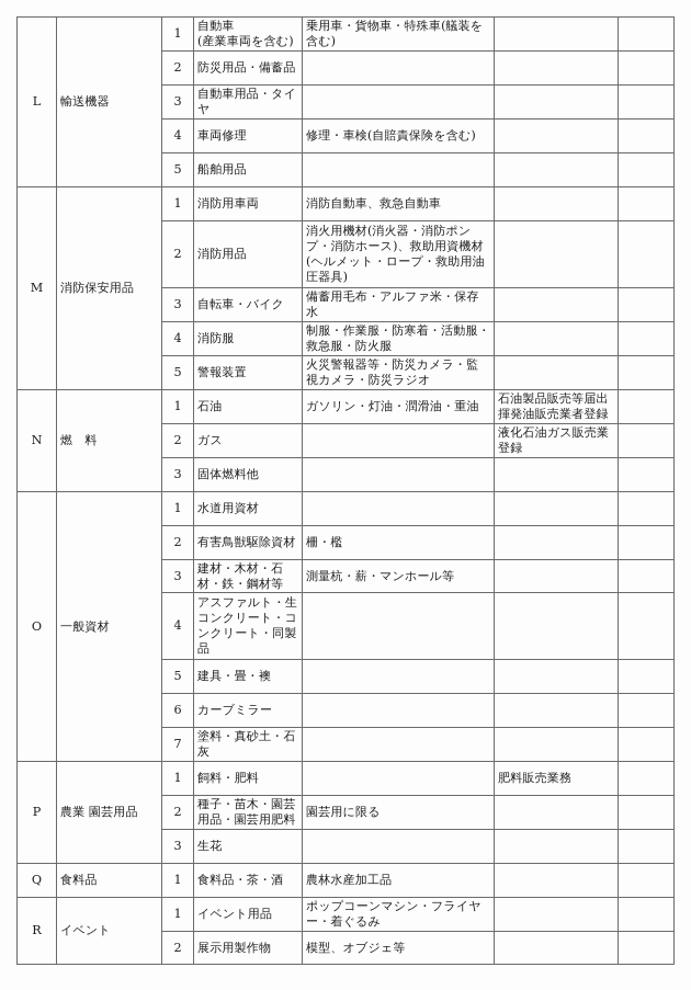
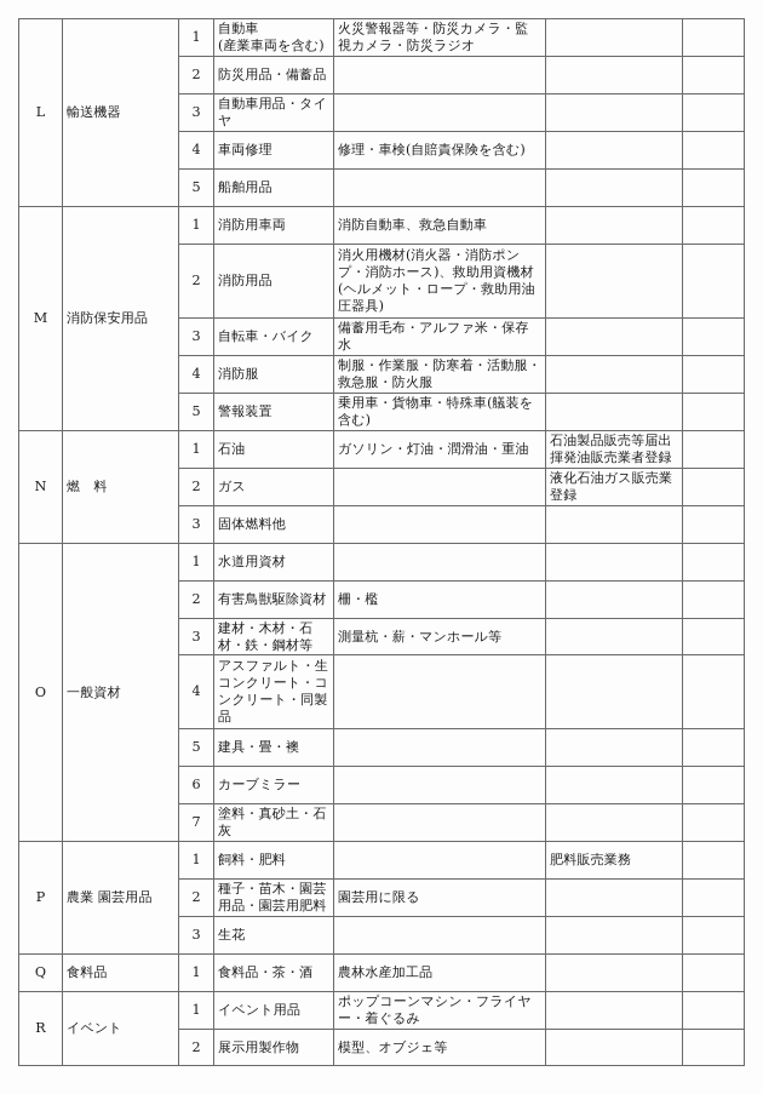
- L	輸送機器	1	自動車 (産業車両を含む)	乗用車・貨物車・特殊車(艤装を含む)
+ L	輸送機器	1	自動車 (産業車両を含む)	火災警報器等・防災カメラ・監視カメラ・防災ラジオ
  2	防災用品・備蓄品
  3	自動車用品・タイヤ
  4	車両修理	修理・車検(自賠責保険を含む)
  5	船舶用品
  M	消防保安用品	1	消防用車両	消防自動車、救急自動車
  2	消防用品	消火用機材(消火器・消防ポンプ・消防ホース)、救助用資機材(ヘルメット・ロープ・救助用油圧器具)
  3	自転車・バイク	備蓄用毛布・アルファ米・保存水
  4	消防服	制服・作業服・防寒着・活動服・救急服・防火服
- 5	警報装置	火災警報器等・防災カメラ・監視カメラ・防災ラジオ
+ 5	警報装置	乗用車・貨物車・特殊車(艤装を含む)
  N	燃 料	1	石油	ガソリン・灯油・潤滑油・重油	石油製品販売等届出揮発油販売業者登録
  2	ガス		液化石油ガス販売業登録
  3	固体燃料他
  O	一般資材	1	水道用資材
  2	有害鳥獣駆除資材	柵・檻
  3	建材・木材・石材・鉄・鋼材等	測量杭・薪・マンホール等
  4	アスファルト・生コンクリート・コンクリート・同製品
  5	建具・畳・襖
  6	カーブミラー
  7	塗料・真砂土・石灰
  P	農業 園芸用品	1	飼料・肥料		肥料販売業務
  2	種子・苗木・園芸用品・園芸用肥料	園芸用に限る
  3	生花
  Q	食料品	1	食料品・茶・酒	農林水産加工品
  R	イベント	1	イベント用品	ポップコーンマシン・フライヤー・着ぐるみ
  2	展示用製作物	模型、オブジェ等
